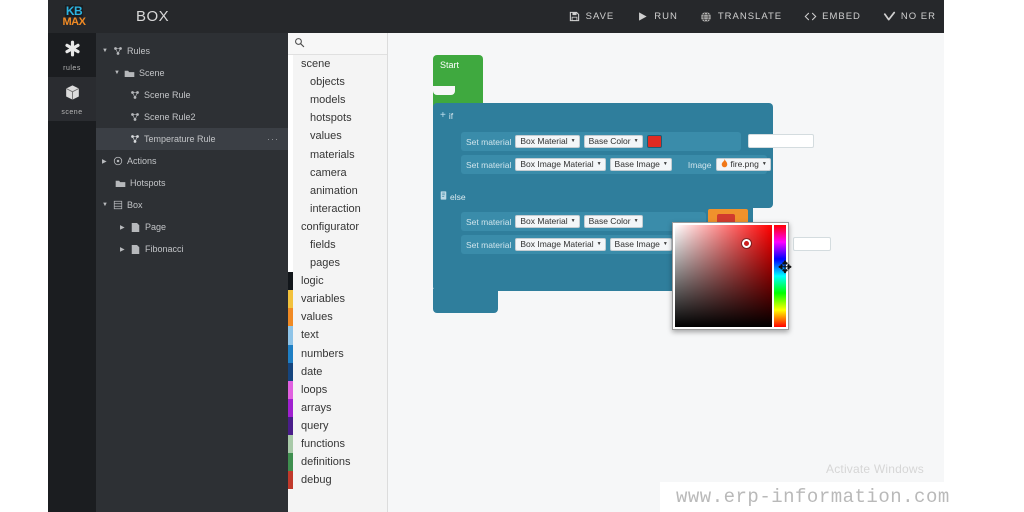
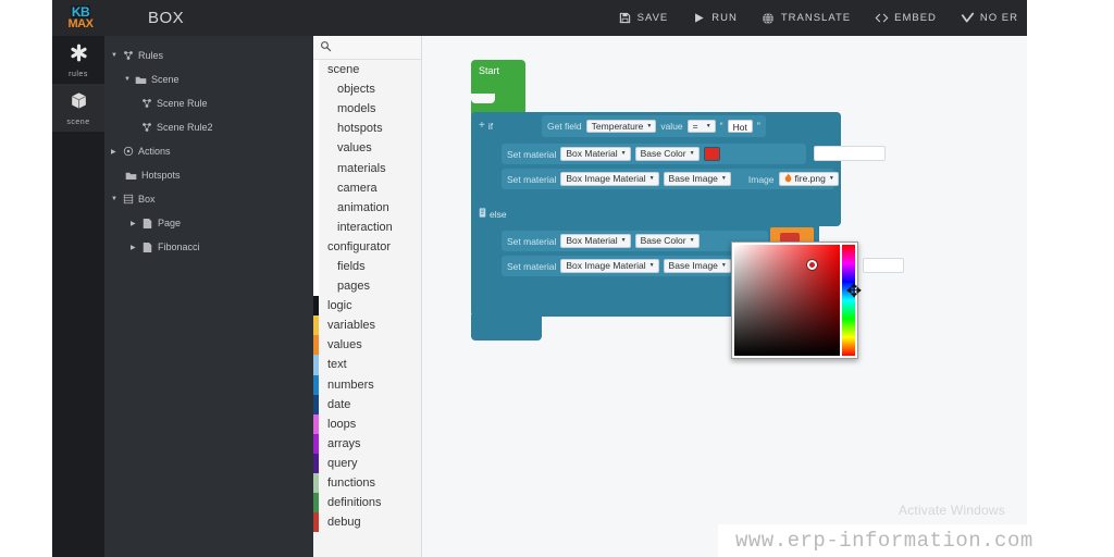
  KB
  MAX
  BOX
  SAVE
  RUN
  TRANSLATE
  EMBED
  NO ER
  Rules
  Scene
  Scene Rule
  Scene Rule2
- Temperature Rule
- ···
  Actions
  Hotspots
  Box
  Page
  Fibonacci
  scene
  objects
  models
  hotspots
  values
  materials
  camera
  animation
  interaction
  configurator
  fields
  pages
  logic
  variables
  values
  text
  numbers
  date
  loops
  arrays
  query
  functions
  definitions
  debug
  Start
  +
  if
+ Get field
+ Temperature
+ value
+ =
+ “
+ Hot
+ ”
  Set material
  Box Material
  Base Color
  Set material
  Box Image Material
  Base Image
  Image
  fire.png
  else
  Set material
  Box Material
  Base Color
  Set material
  Box Image Material
  Base Image
  ✥
  Activate Windows
  www.erp-information.com
